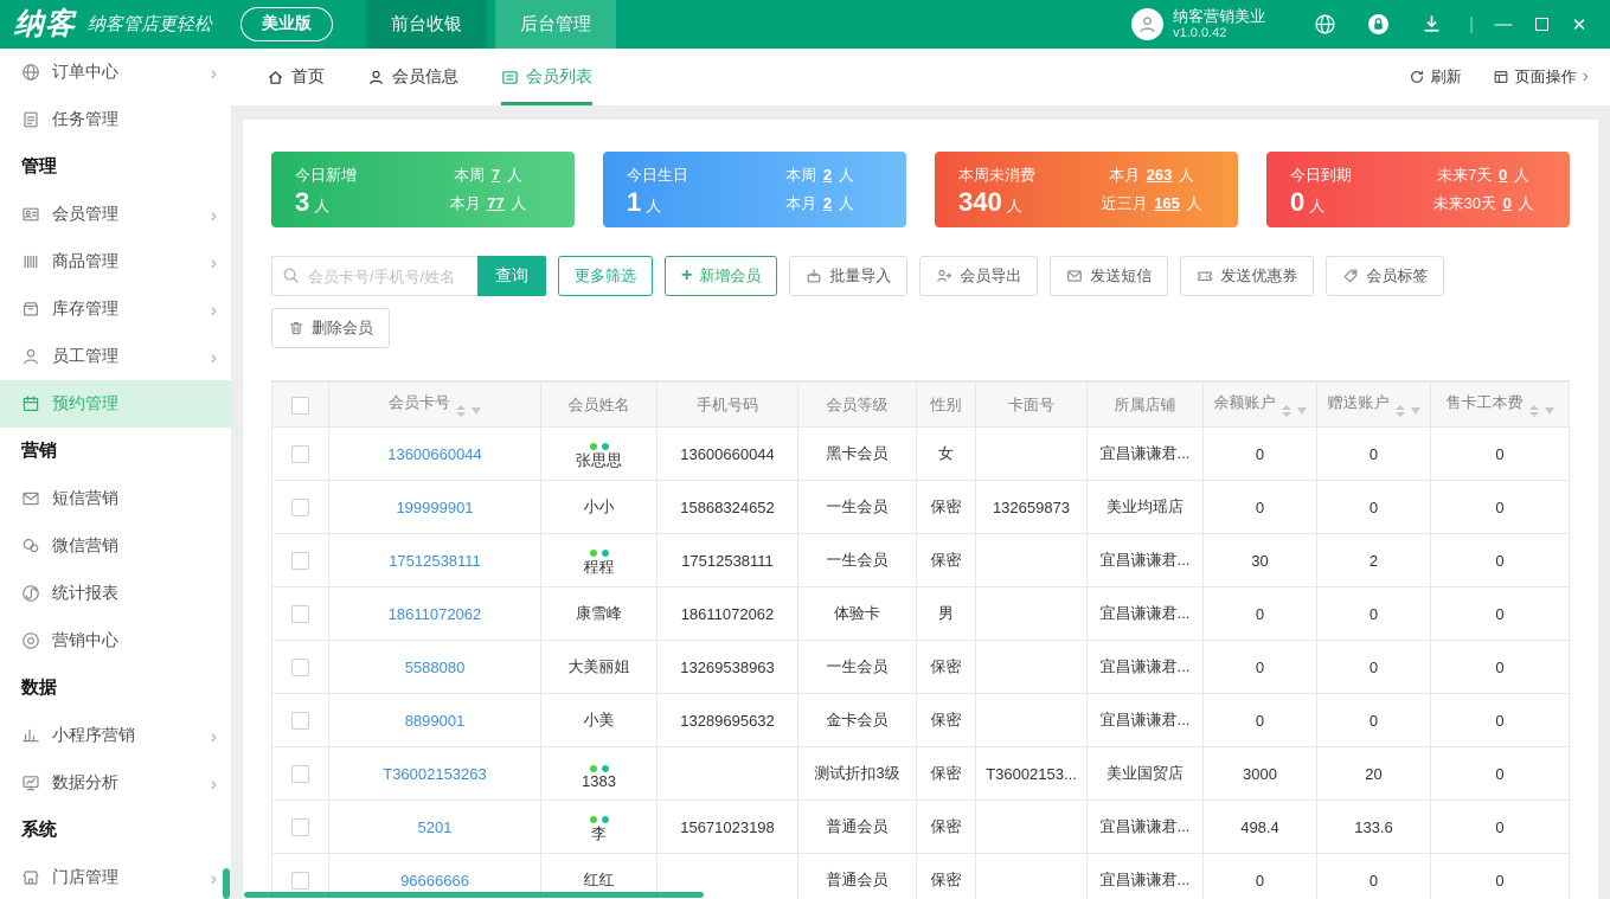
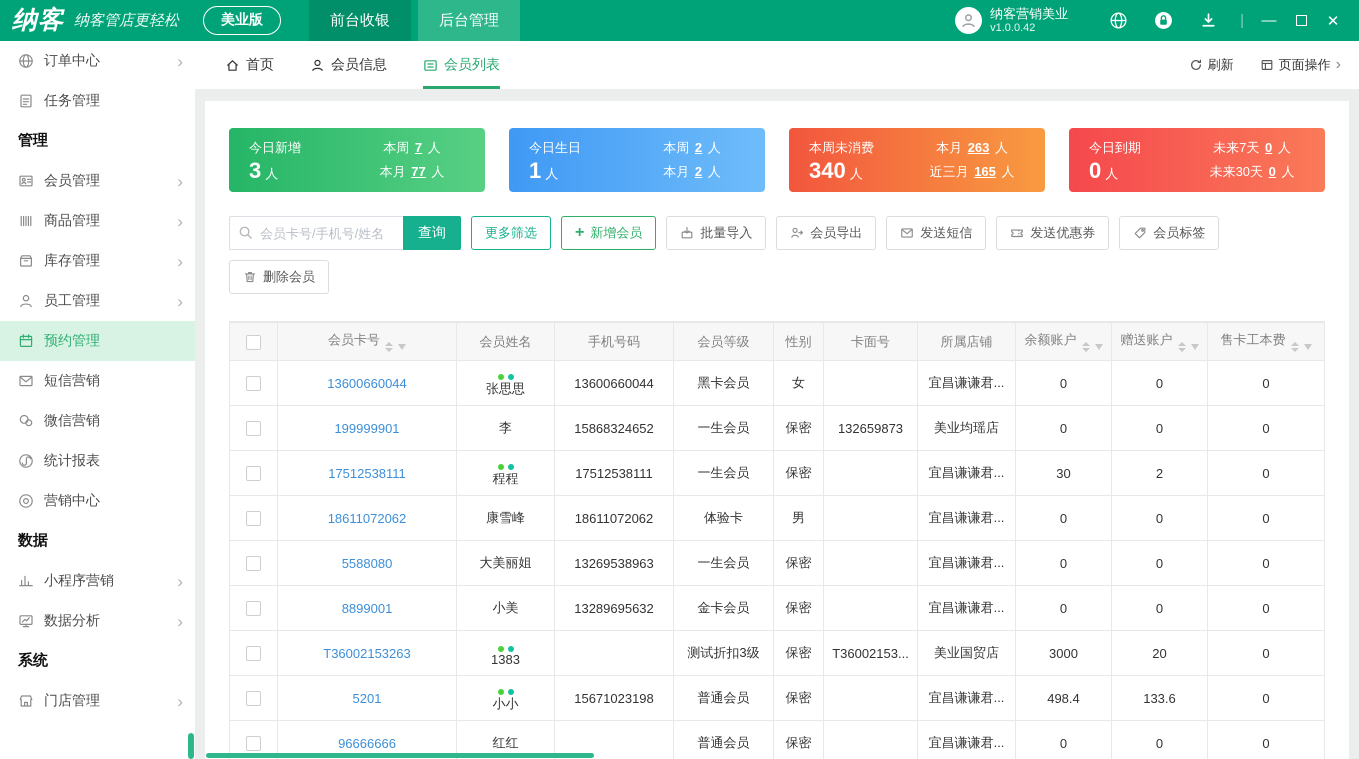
  纳客
  纳客管店更轻松
  美业版
  前台收银
  后台管理
  纳客营销美业
  v1.0.0.42
  |
  —
  ✕
  订单中心
  ›
  任务管理
  管理
  会员管理
  ›
  商品管理
  ›
  库存管理
  ›
  员工管理
  ›
  预约管理
- 营销
  短信营销
  微信营销
  统计报表
  营销中心
  数据
  小程序营销
  ›
  数据分析
  ›
  系统
  门店管理
  ›
  首页
  会员信息
  会员列表
  刷新
  页面操作
  ›
  今日新增
  3 人
  本周 7 人
  本月 77 人
  今日生日
  1 人
  本周 2 人
  本月 2 人
  本周未消费
  340 人
  本月 263 人
  近三月 165 人
  今日到期
  0 人
  未来7天 0 人
  未来30天 0 人
  会员卡号/手机号/姓名
  查询
  更多筛选
  +
  新增会员
  批量导入
  会员导出
  发送短信
  发送优惠券
  会员标签
  删除会员
  	会员卡号	会员姓名	手机号码	会员等级	性别	卡面号	所属店铺	余额账户	赠送账户	售卡工本费
  	13600660044	张思思	13600660044	黑卡会员	女		宜昌谦谦君...	0	0	0
- 	199999901	小小	15868324652	一生会员	保密	132659873	美业均瑶店	0	0	0
+ 	199999901	李	15868324652	一生会员	保密	132659873	美业均瑶店	0	0	0
  	17512538111	程程	17512538111	一生会员	保密		宜昌谦谦君...	30	2	0
  	18611072062	康雪峰	18611072062	体验卡	男		宜昌谦谦君...	0	0	0
  	5588080	大美丽姐	13269538963	一生会员	保密		宜昌谦谦君...	0	0	0
  	8899001	小美	13289695632	金卡会员	保密		宜昌谦谦君...	0	0	0
  	T36002153263	1383		测试折扣3级	保密	T36002153...	美业国贸店	3000	20	0
- 	5201	李	15671023198	普通会员	保密		宜昌谦谦君...	498.4	133.6	0
+ 	5201	小小	15671023198	普通会员	保密		宜昌谦谦君...	498.4	133.6	0
  	96666666	红红		普通会员	保密		宜昌谦谦君...	0	0	0
